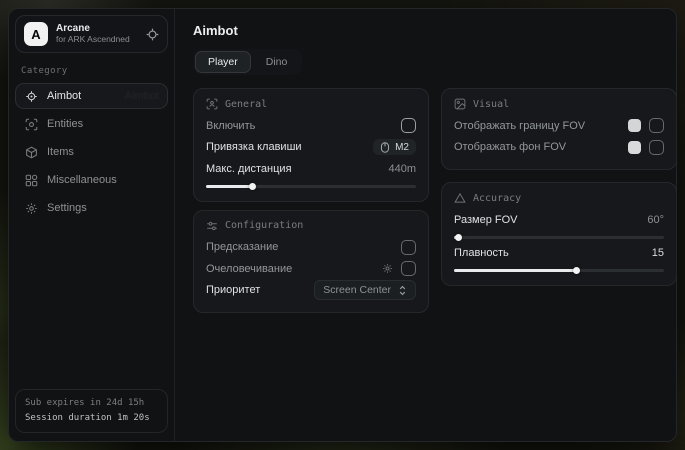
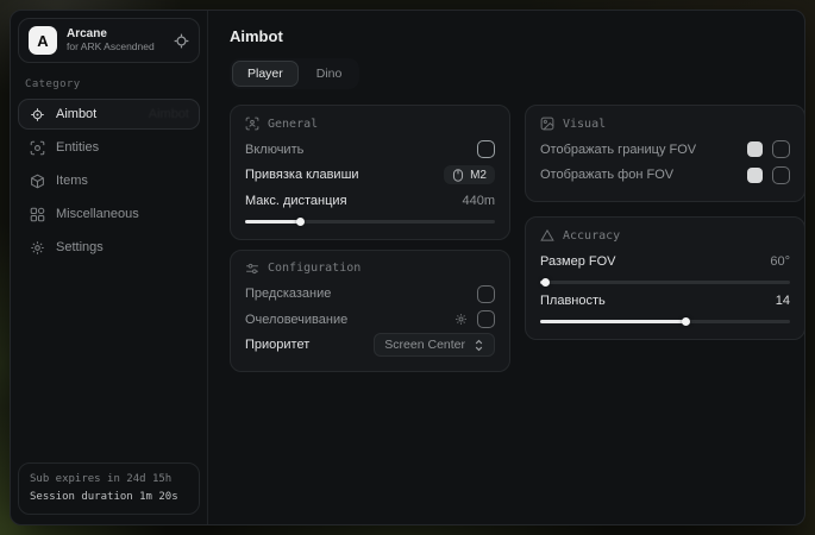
  A
  Arcane
  for ARK Ascendned
  Category
  Aimbot
  Entities
  Items
  Miscellaneous
  Settings
  Sub expires in 24d 15h
  Session duration 1m 20s
  Aimbot
  Player
  Dino
  General
  Включить
  Привязка клавиши
  M2
  Макс. дистанция
  440m
  Configuration
  Предсказание
  Очеловечивание
  Приоритет
  Screen Center
  Visual
  Отображать границу FOV
  Отображать фон FOV
  Accuracy
  Размер FOV
  60°
  Плавность
- 15
+ 14
